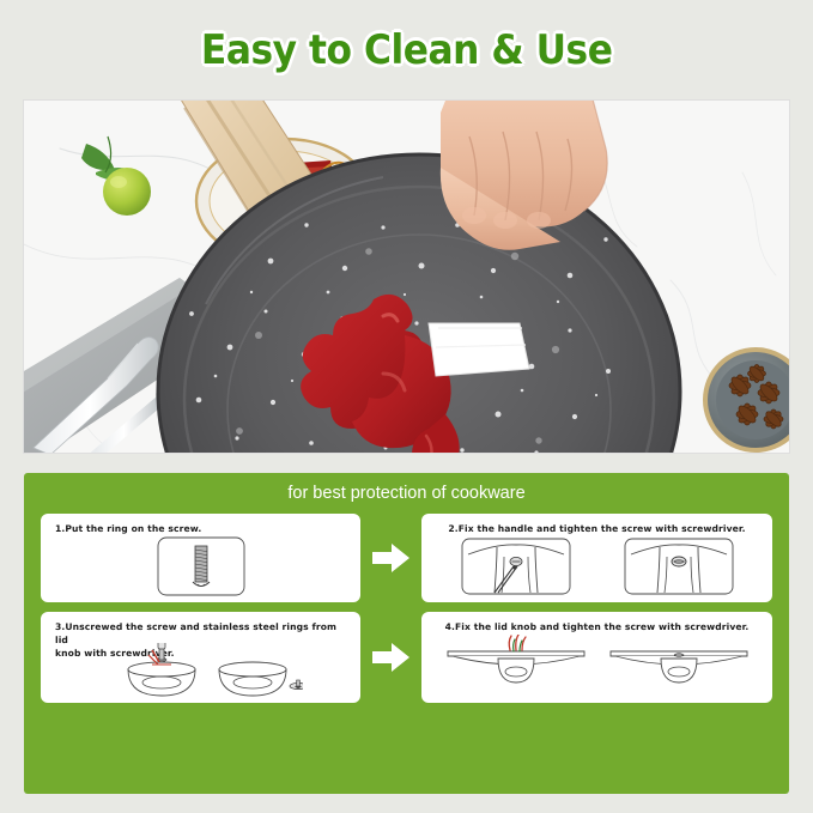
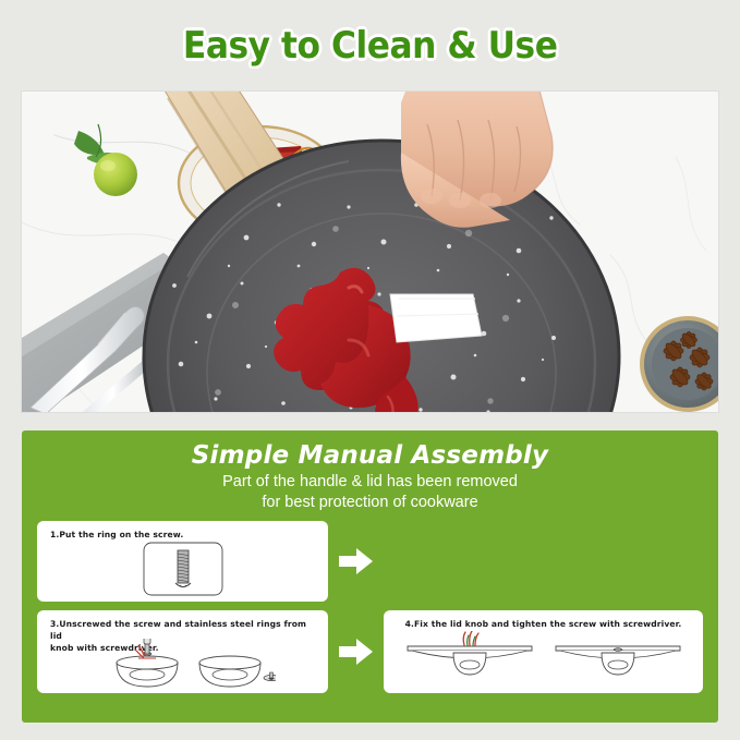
  Easy to Clean & Use
+ Simple Manual Assembly
+ Part of the handle & lid has been removed
  for best protection of cookware
  1.Put the ring on the screw.
- 2.Fix the handle and tighten the screw with screwdriver.
  3.Unscrewed the screw and stainless steel rings from lid
  knob with screwdrver.
  4.Fix the lid knob and tighten the screw with screwdriver.
